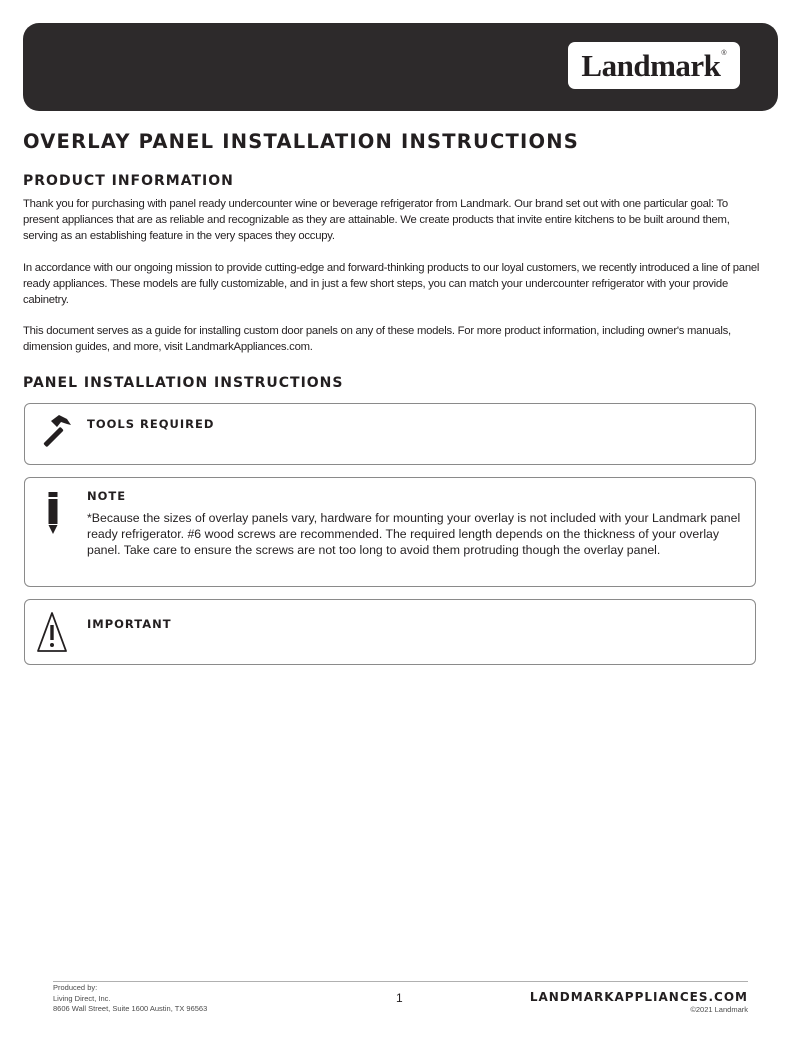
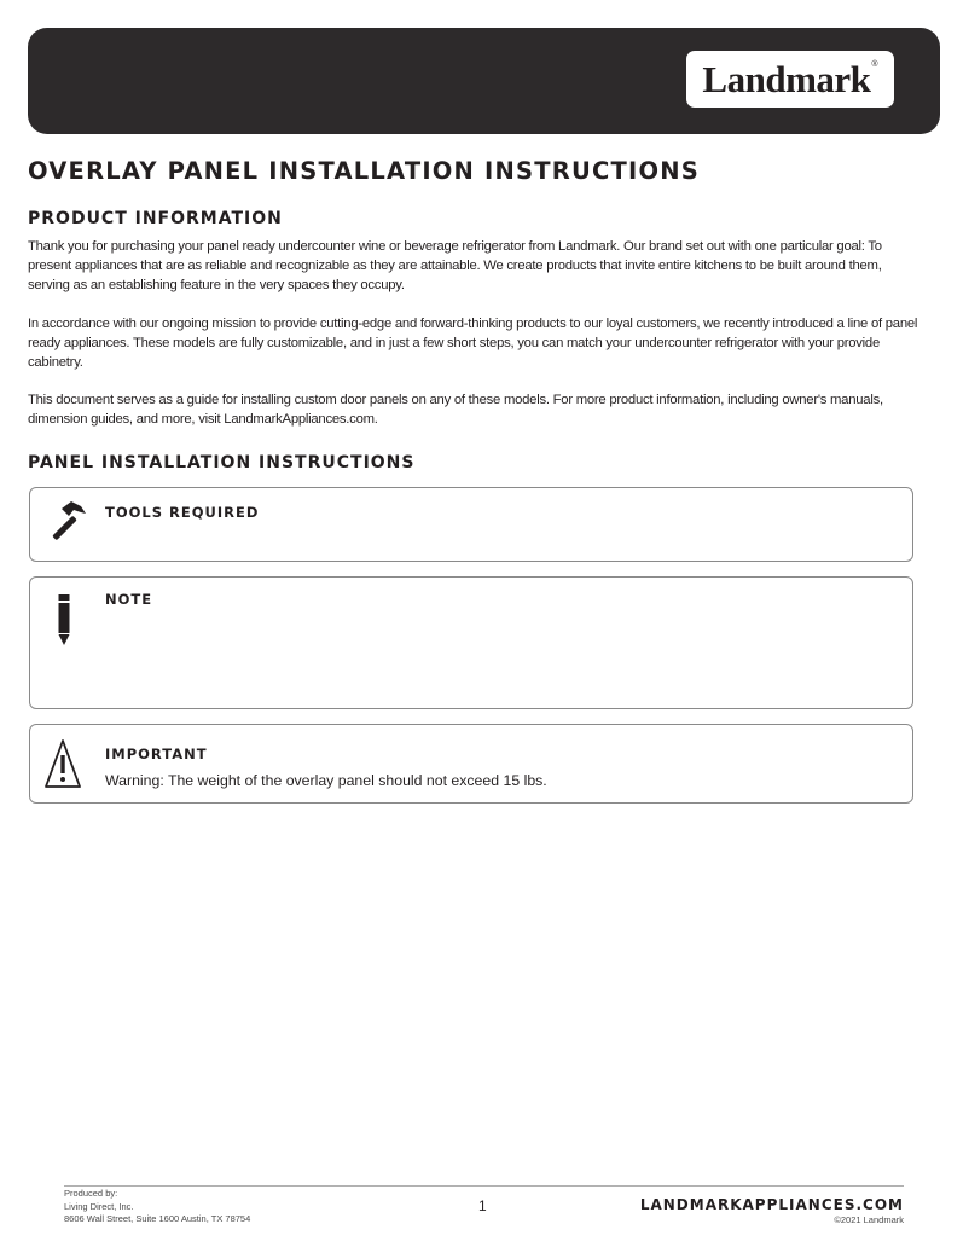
  Landmark
  OVERLAY PANEL INSTALLATION INSTRUCTIONS
  PRODUCT INFORMATION
- Thank you for purchasing with panel ready undercounter wine or beverage refrigerator from Landmark. Our brand set out with one particular goal: To present appliances that are as reliable and recognizable as they are attainable. We create products that invite entire kitchens to be built around them, serving as an establishing feature in the very spaces they occupy.
+ Thank you for purchasing your panel ready undercounter wine or beverage refrigerator from Landmark. Our brand set out with one particular goal: To present appliances that are as reliable and recognizable as they are attainable. We create products that invite entire kitchens to be built around them, serving as an establishing feature in the very spaces they occupy.
  In accordance with our ongoing mission to provide cutting-edge and forward-thinking products to our loyal customers, we recently introduced a line of panel ready appliances. These models are fully customizable, and in just a few short steps, you can match your undercounter refrigerator with your provide cabinetry.
  This document serves as a guide for installing custom door panels on any of these models. For more product information, including owner's manuals, dimension guides, and more, visit LandmarkAppliances.com.
  PANEL INSTALLATION INSTRUCTIONS
  TOOLS REQUIRED
  NOTE
- *Because the sizes of overlay panels vary, hardware for mounting your overlay is not included with your Landmark panel ready refrigerator. #6 wood screws are recommended. The required length depends on the thickness of your overlay panel. Take care to ensure the screws are not too long to avoid them protruding though the overlay panel.
  IMPORTANT
+ Warning: The weight of the overlay panel should not exceed 15 lbs.
  Produced by:
  Living Direct, Inc.
- 8606 Wall Street, Suite 1600 Austin, TX 96563
+ 8606 Wall Street, Suite 1600 Austin, TX 78754
  1
  LANDMARKAPPLIANCES.COM
  ©2021 Landmark
